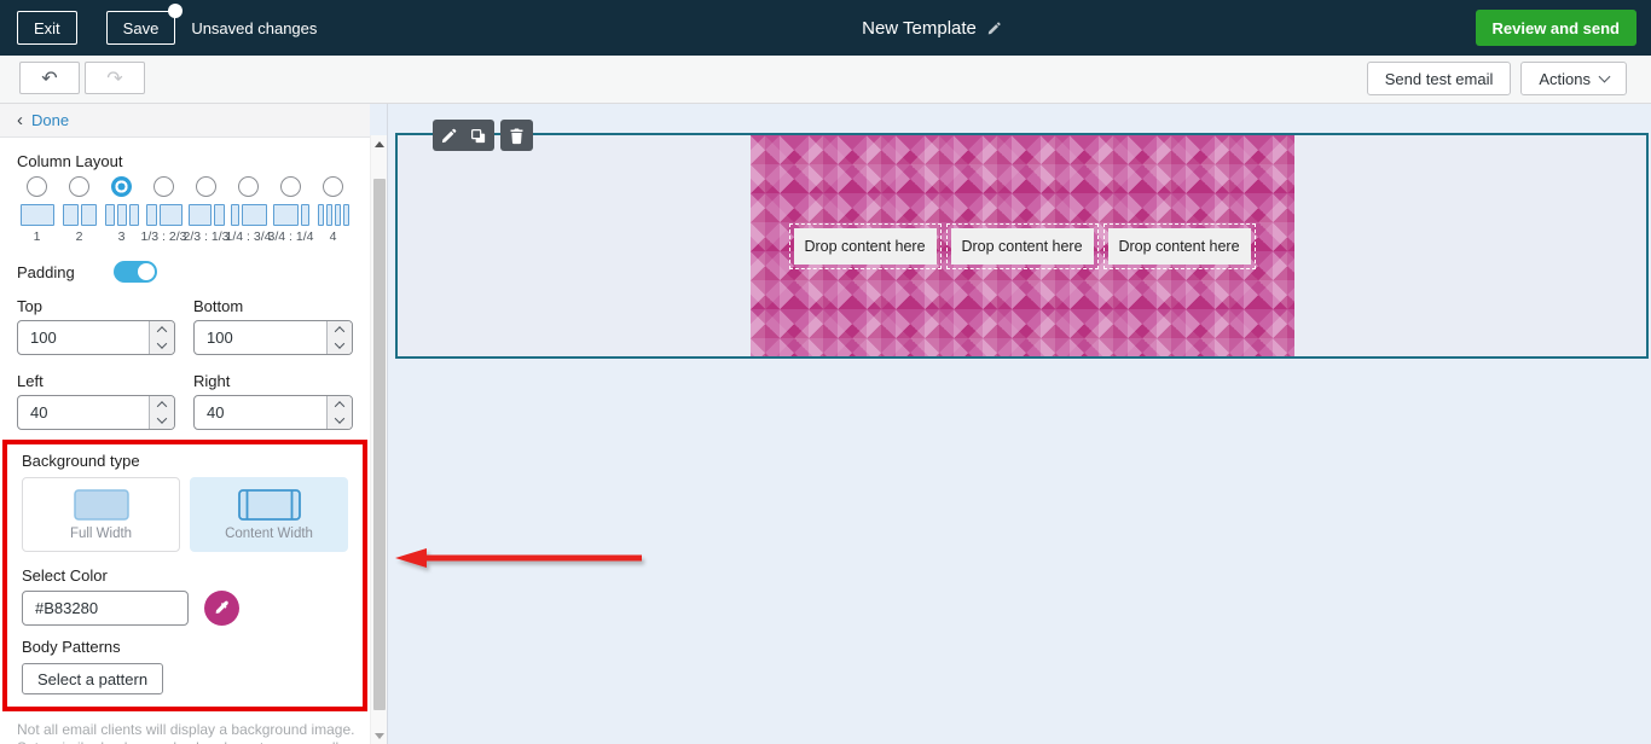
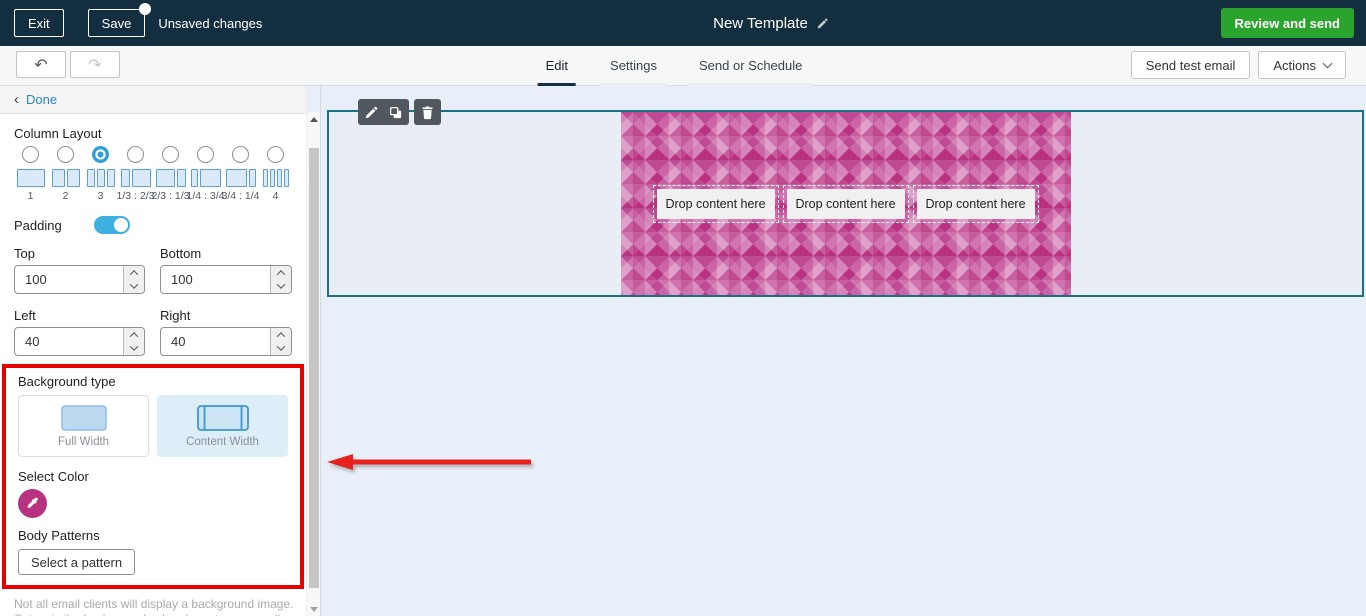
  Exit
  Save
  Unsaved changes
  New Template
  Review and send
  ↶
  ↷
+ Edit
+ Settings
+ Send or Schedule
  Send test email
  Actions
  ‹
  Done
  Column Layout
  1
  2
  3
  1/3 : 2/3
  2/3 : 1/3
  1/4 : 3/4
  3/4 : 1/4
  4
  Padding
  Top
  100
  Bottom
  100
  Left
  40
  Right
  40
  Background type
  Full Width
  Content Width
  Select Color
- #B83280
  Body Patterns
  Select a pattern
  Drop content here
  Drop content here
  Drop content here
